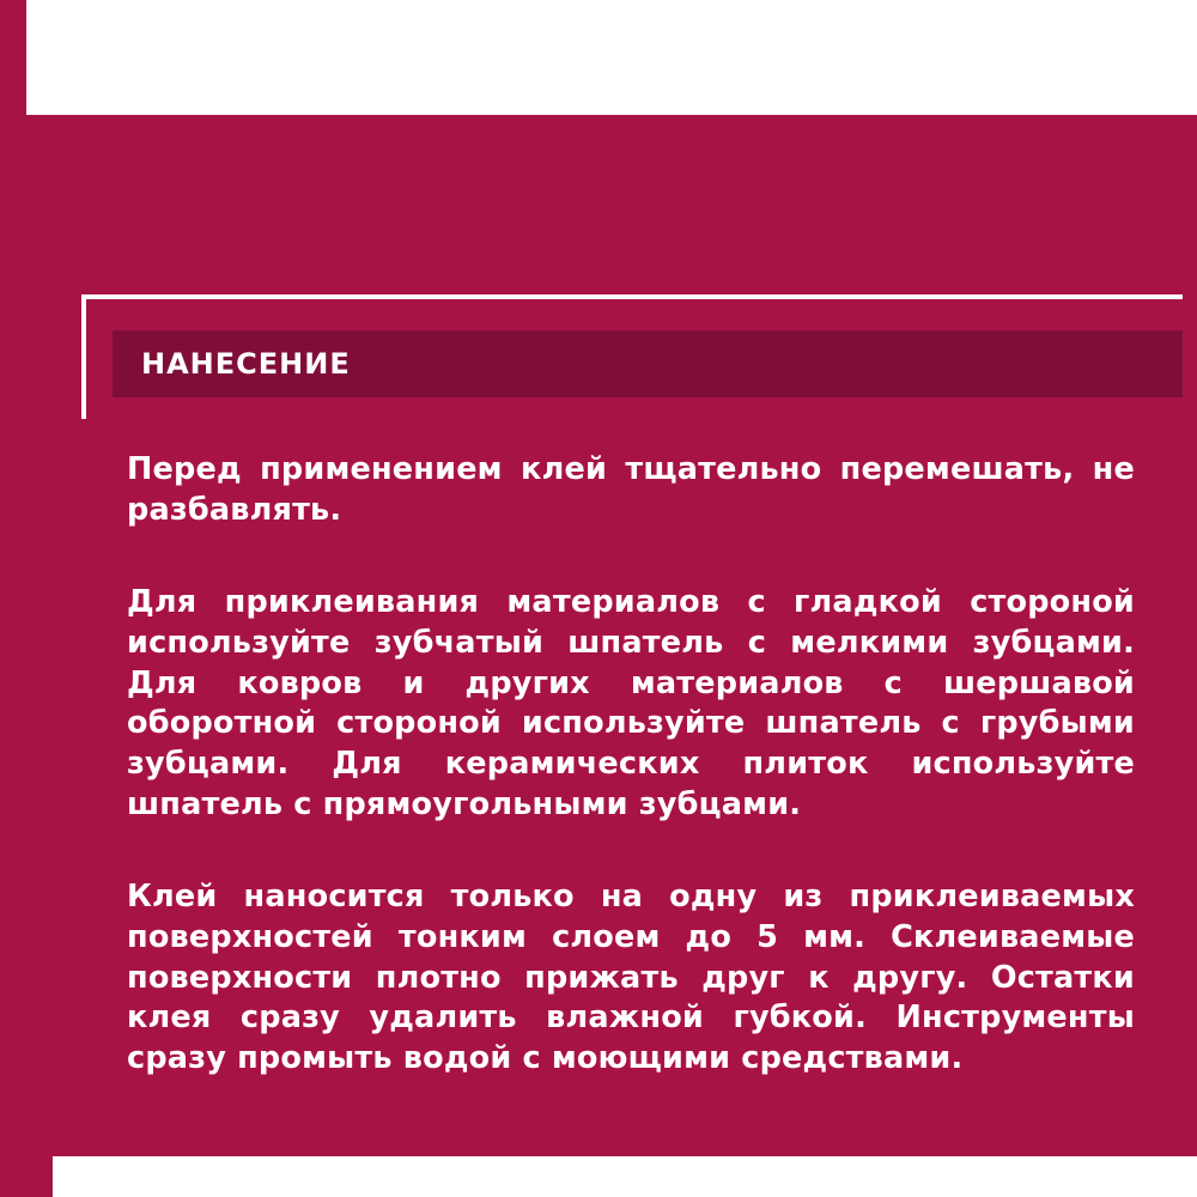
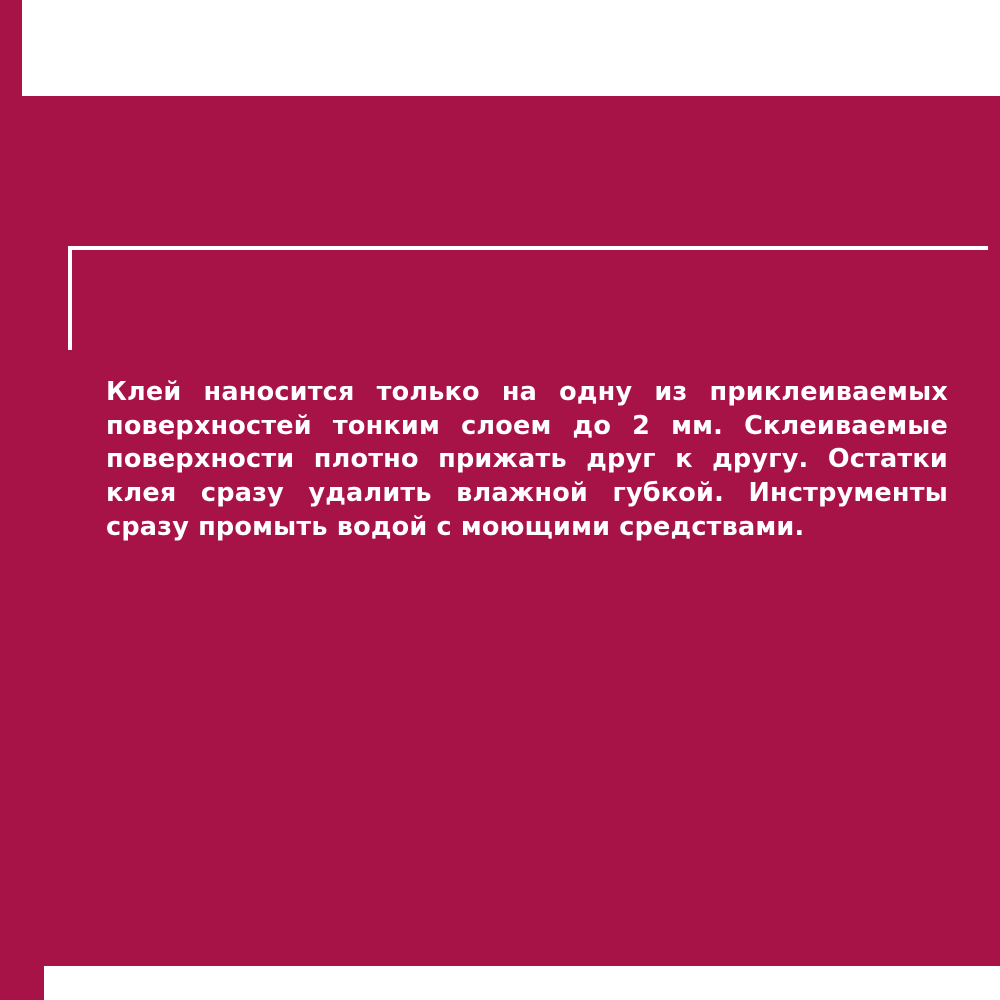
- НАНЕСЕНИЕ
- Перед применением клей тщательно перемешать, не разбавлять.
- Для приклеивания материалов с гладкой стороной используйте зубчатый шпатель с мелкими зубцами. Для ковров и других материалов с шершавой оборотной стороной используйте шпатель с грубыми зубцами. Для керамических плиток используйте шпатель с прямоугольными зубцами.
- Клей наносится только на одну из приклеиваемых поверхностей тонким слоем до 5 мм. Склеиваемые поверхности плотно прижать друг к другу. Остатки клея сразу удалить влажной губкой. Инструменты сразу промыть водой с моющими средствами.
+ Клей наносится только на одну из приклеиваемых поверхностей тонким слоем до 2 мм. Склеиваемые поверхности плотно прижать друг к другу. Остатки клея сразу удалить влажной губкой. Инструменты сразу промыть водой с моющими средствами.
